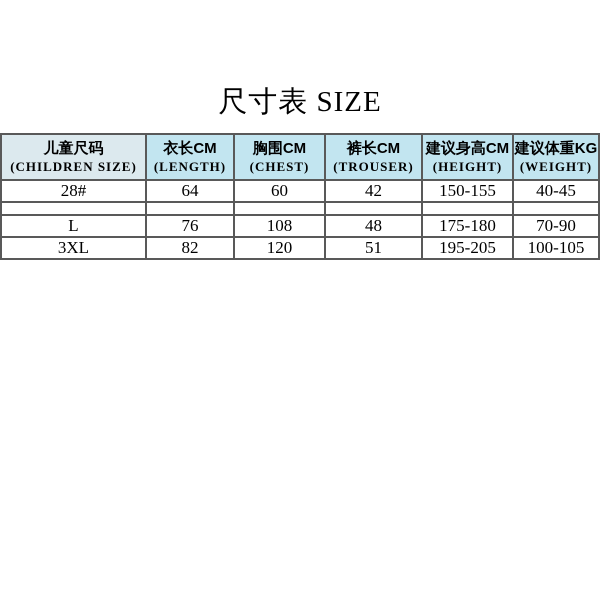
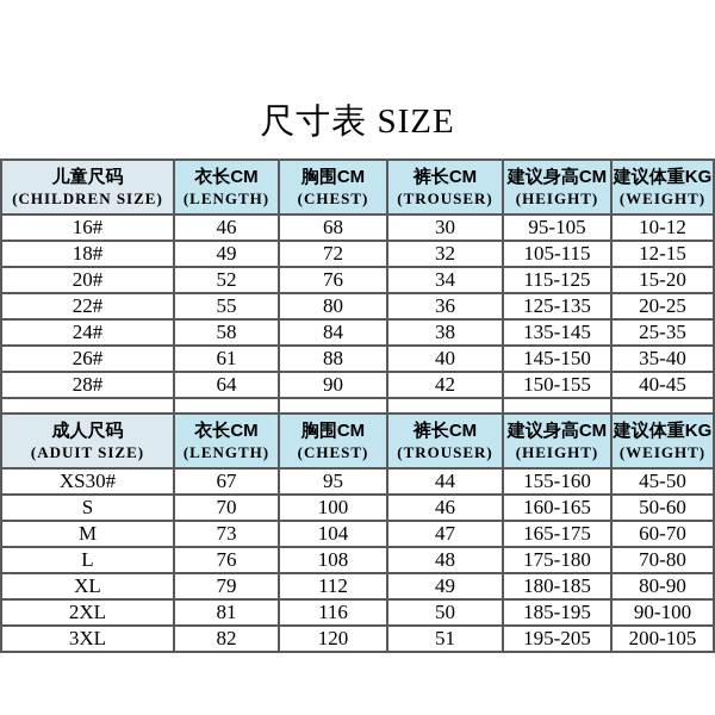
  尺寸表 SIZE
  儿童尺码 (CHILDREN SIZE)	衣长CM (LENGTH)	胸围CM (CHEST)	裤长CM (TROUSER)	建议身高CM (HEIGHT)	建议体重KG (WEIGHT)
+ 16#	46	68	30	95-105	10-12
+ 18#	49	72	32	105-115	12-15
+ 20#	52	76	34	115-125	15-20
+ 22#	55	80	36	125-135	20-25
+ 24#	58	84	38	135-145	25-35
+ 26#	61	88	40	145-150	35-40
- 28#	64	60	42	150-155	40-45
+ 28#	64	90	42	150-155	40-45
+ 成人尺码 (ADUIT SIZE)	衣长CM (LENGTH)	胸围CM (CHEST)	裤长CM (TROUSER)	建议身高CM (HEIGHT)	建议体重KG (WEIGHT)
+ XS30#	67	95	44	155-160	45-50
+ S	70	100	46	160-165	50-60
+ M	73	104	47	165-175	60-70
- L	76	108	48	175-180	70-90
+ L	76	108	48	175-180	70-80
+ XL	79	112	49	180-185	80-90
+ 2XL	81	116	50	185-195	90-100
- 3XL	82	120	51	195-205	100-105
+ 3XL	82	120	51	195-205	200-105
